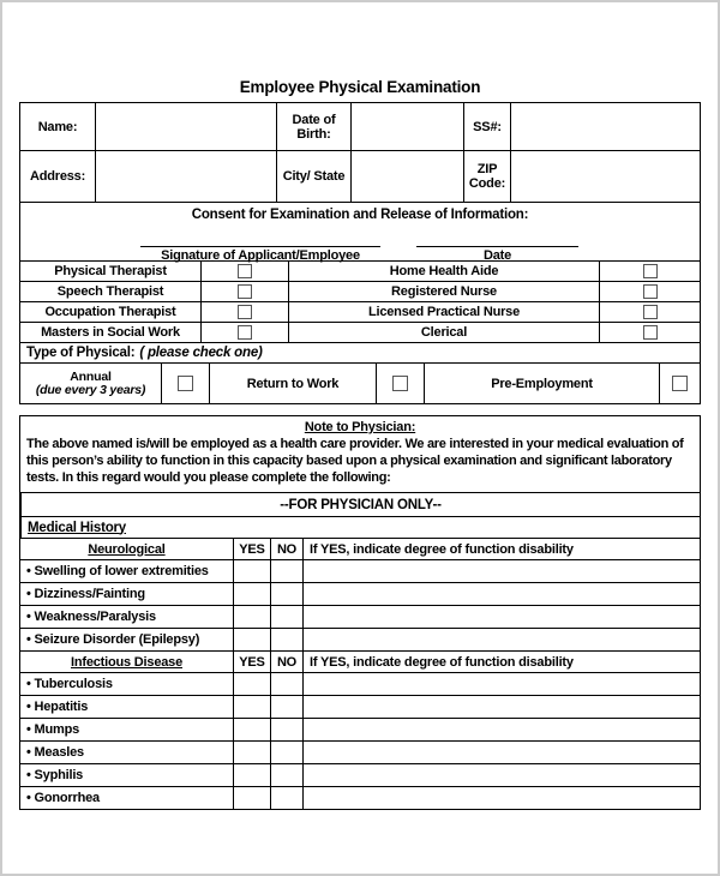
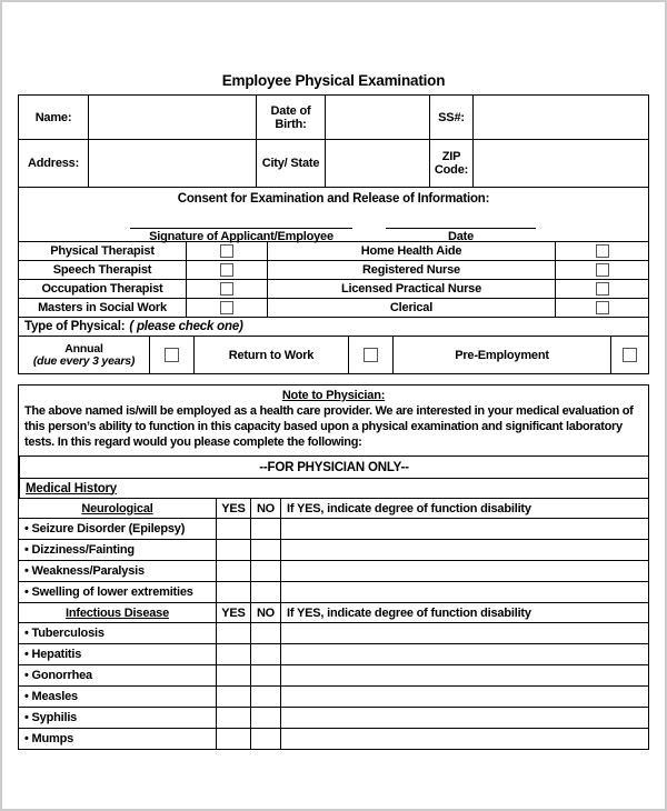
  Employee Physical Examination
  Name:
  Date of Birth:
  SS#:
  Address:
  City/ State
  ZIP Code:
  Consent for Examination and Release of Information:
  Signature of Applicant/Employee
  Date
  Physical Therapist
  Home Health Aide
  Speech Therapist
  Registered Nurse
  Occupation Therapist
  Licensed Practical Nurse
  Masters in Social Work
  Clerical
  Type of Physical:
  ( please check one)
  Annual
  (due every 3 years)
  Return to Work
  Pre-Employment
  Note to Physician:
  The above named is/will be employed as a health care provider. We are interested in your medical evaluation of this person’s ability to function in this capacity based upon a physical examination and significant laboratory tests. In this regard would you please complete the following:
  --FOR PHYSICIAN ONLY--
  Medical History
  Neurological
  YES
  NO
  If YES, indicate degree of function disability
- Swelling of lower extremities
+ Seizure Disorder (Epilepsy)
  Dizziness/Fainting
  Weakness/Paralysis
- Seizure Disorder (Epilepsy)
+ Swelling of lower extremities
  Infectious Disease
  YES
  NO
  If YES, indicate degree of function disability
  Tuberculosis
  Hepatitis
- Mumps
+ Gonorrhea
  Measles
  Syphilis
- Gonorrhea
+ Mumps
